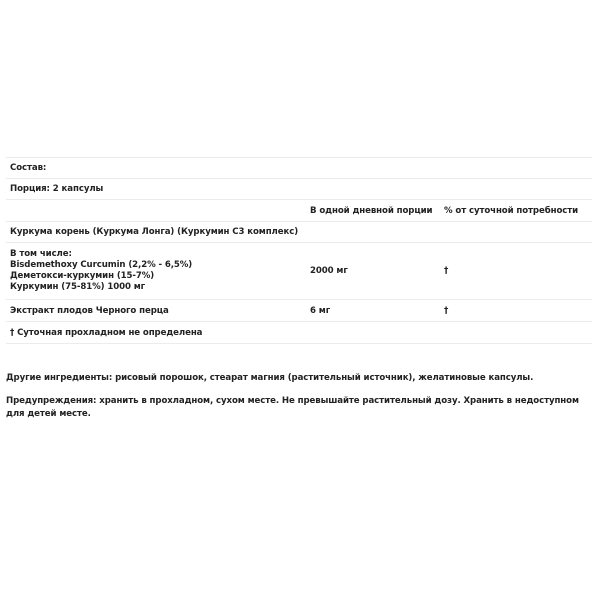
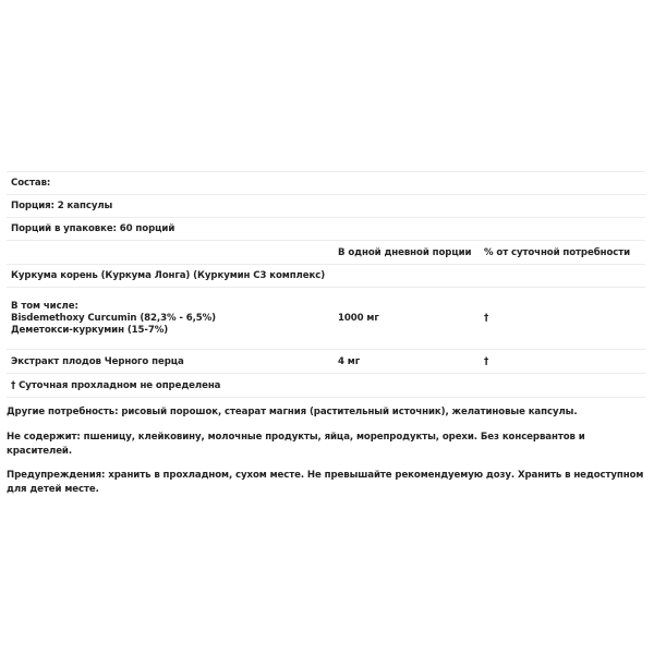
  Состав:
  Порция: 2 капсулы
+ Порций в упаковке: 60 порций
  В одной дневной порции
  % от суточной потребности
  Куркума корень (Куркума Лонга) (Куркумин С3 комплекс)
  В том числе:
- Bisdemethoxy Curcumin (2,2% - 6,5%)
+ Bisdemethoxy Curcumin (82,3% - 6,5%)
  Деметокси-куркумин (15-7%)
- Куркумин (75-81%) 1000 мг
- 2000 мг
+ 1000 мг
  †
  Экстракт плодов Черного перца
- 6 мг
+ 4 мг
  †
  † Суточная прохладном не определена
- Другие ингредиенты: рисовый порошок, стеарат магния (растительный источник), желатиновые капсулы.
+ Другие потребность: рисовый порошок, стеарат магния (растительный источник), желатиновые капсулы.
+ Не содержит: пшеницу, клейковину, молочные продукты, яйца, морепродукты, орехи. Без консервантов и красителей.
- Предупреждения: хранить в прохладном, сухом месте. Не превышайте растительный дозу. Хранить в недоступном для детей месте.
+ Предупреждения: хранить в прохладном, сухом месте. Не превышайте рекомендуемую дозу. Хранить в недоступном для детей месте.
